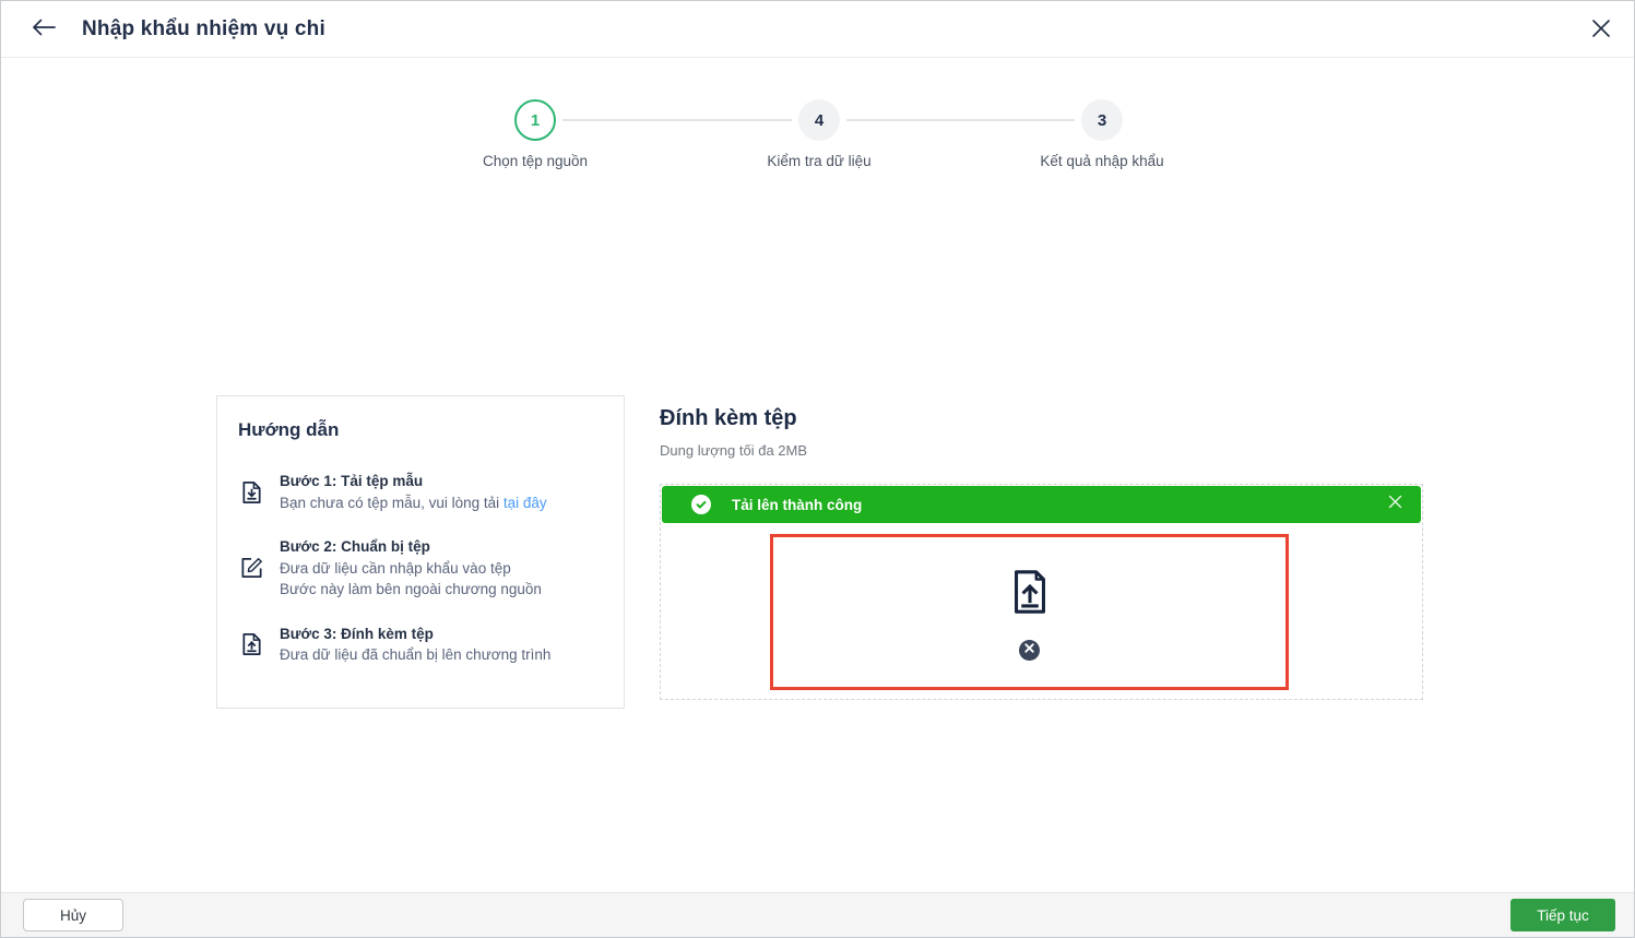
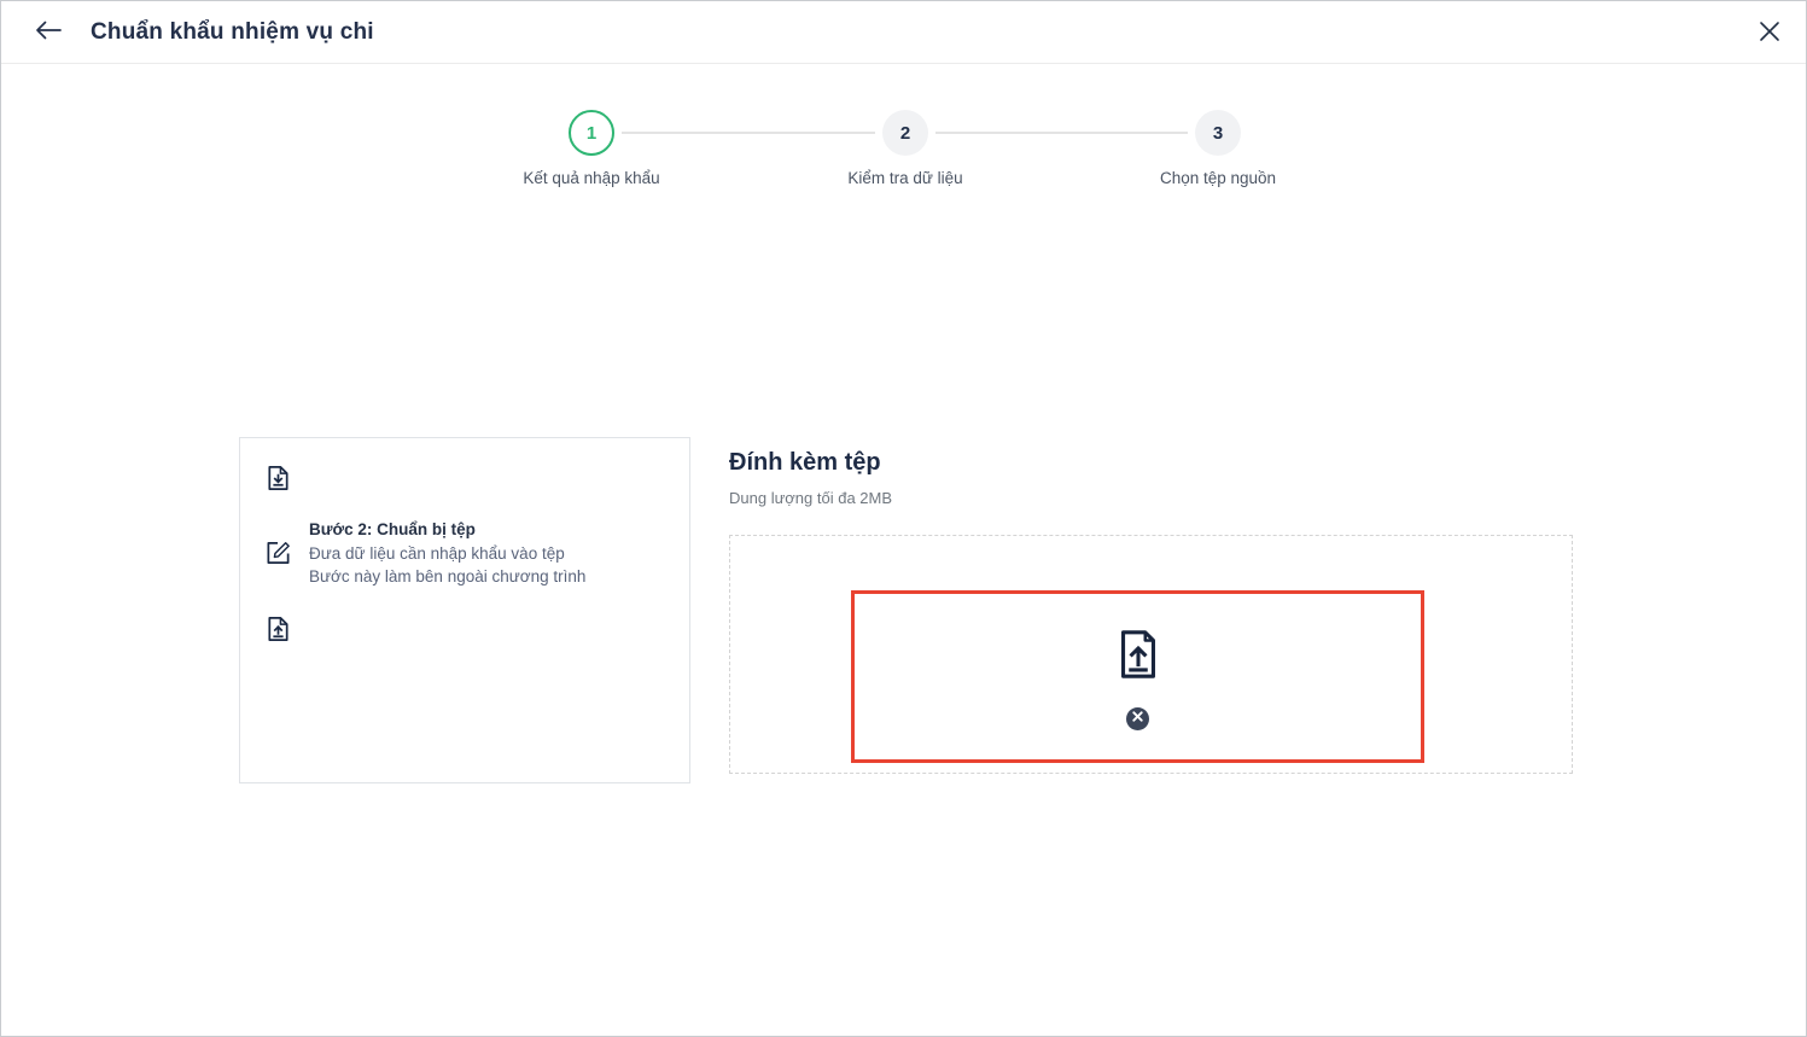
- Nhập khẩu nhiệm vụ chi
+ Chuẩn khẩu nhiệm vụ chi
  1
- Chọn tệp nguồn
+ Kết quả nhập khẩu
- 4
+ 2
  Kiểm tra dữ liệu
  3
- Kết quả nhập khẩu
+ Chọn tệp nguồn
- Hướng dẫn
- Bước 1: Tải tệp mẫu
- Bạn chưa có tệp mẫu, vui lòng tải tại đây
  Bước 2: Chuẩn bị tệp
  Đưa dữ liệu cần nhập khẩu vào tệp
- Bước này làm bên ngoài chương nguồn
+ Bước này làm bên ngoài chương trình
- Bước 3: Đính kèm tệp
- Đưa dữ liệu đã chuẩn bị lên chương trình
  Đính kèm tệp
  Dung lượng tối đa 2MB
- Tải lên thành công
- Hủy
- Tiếp tục
